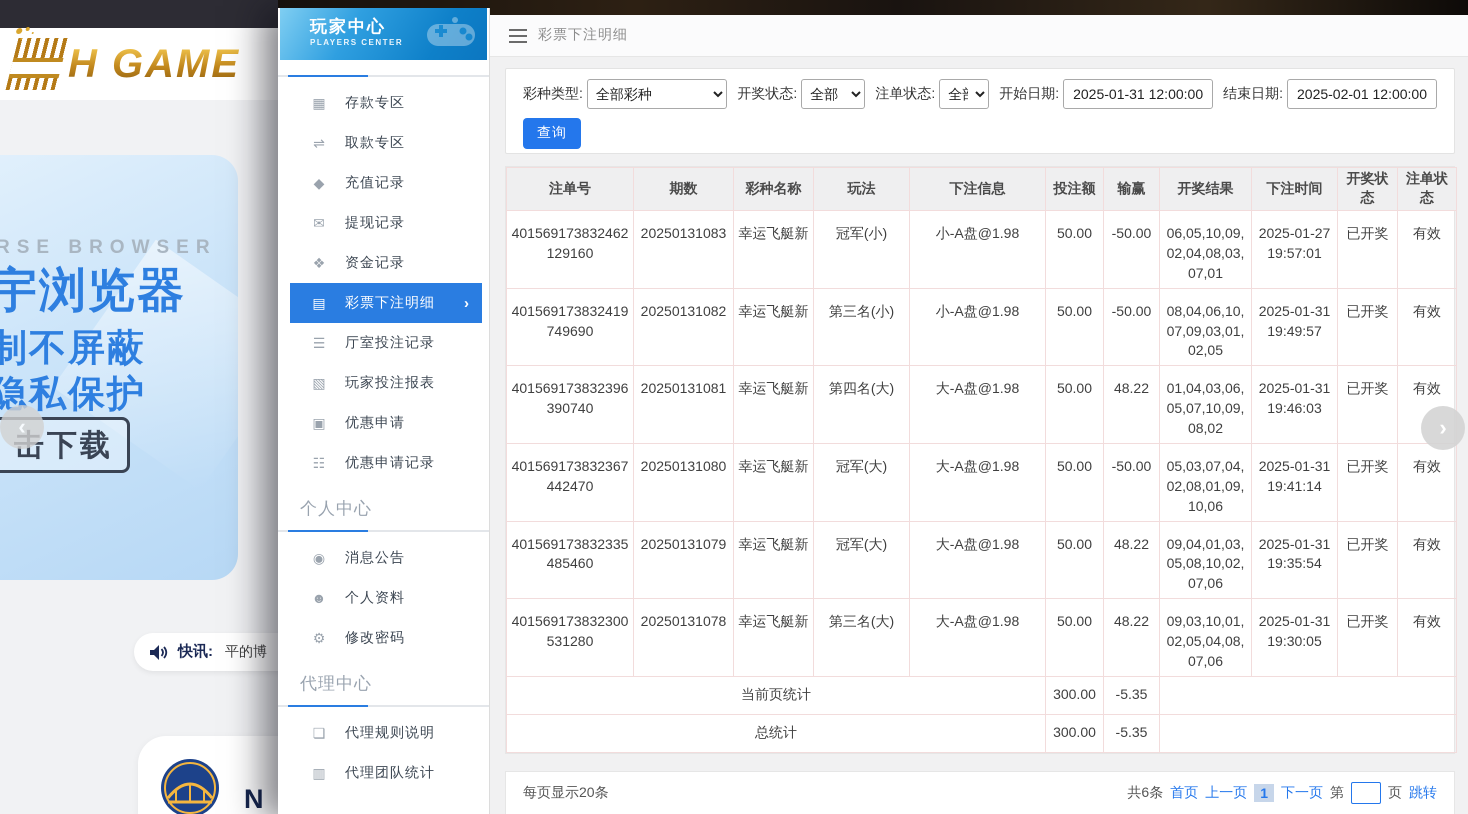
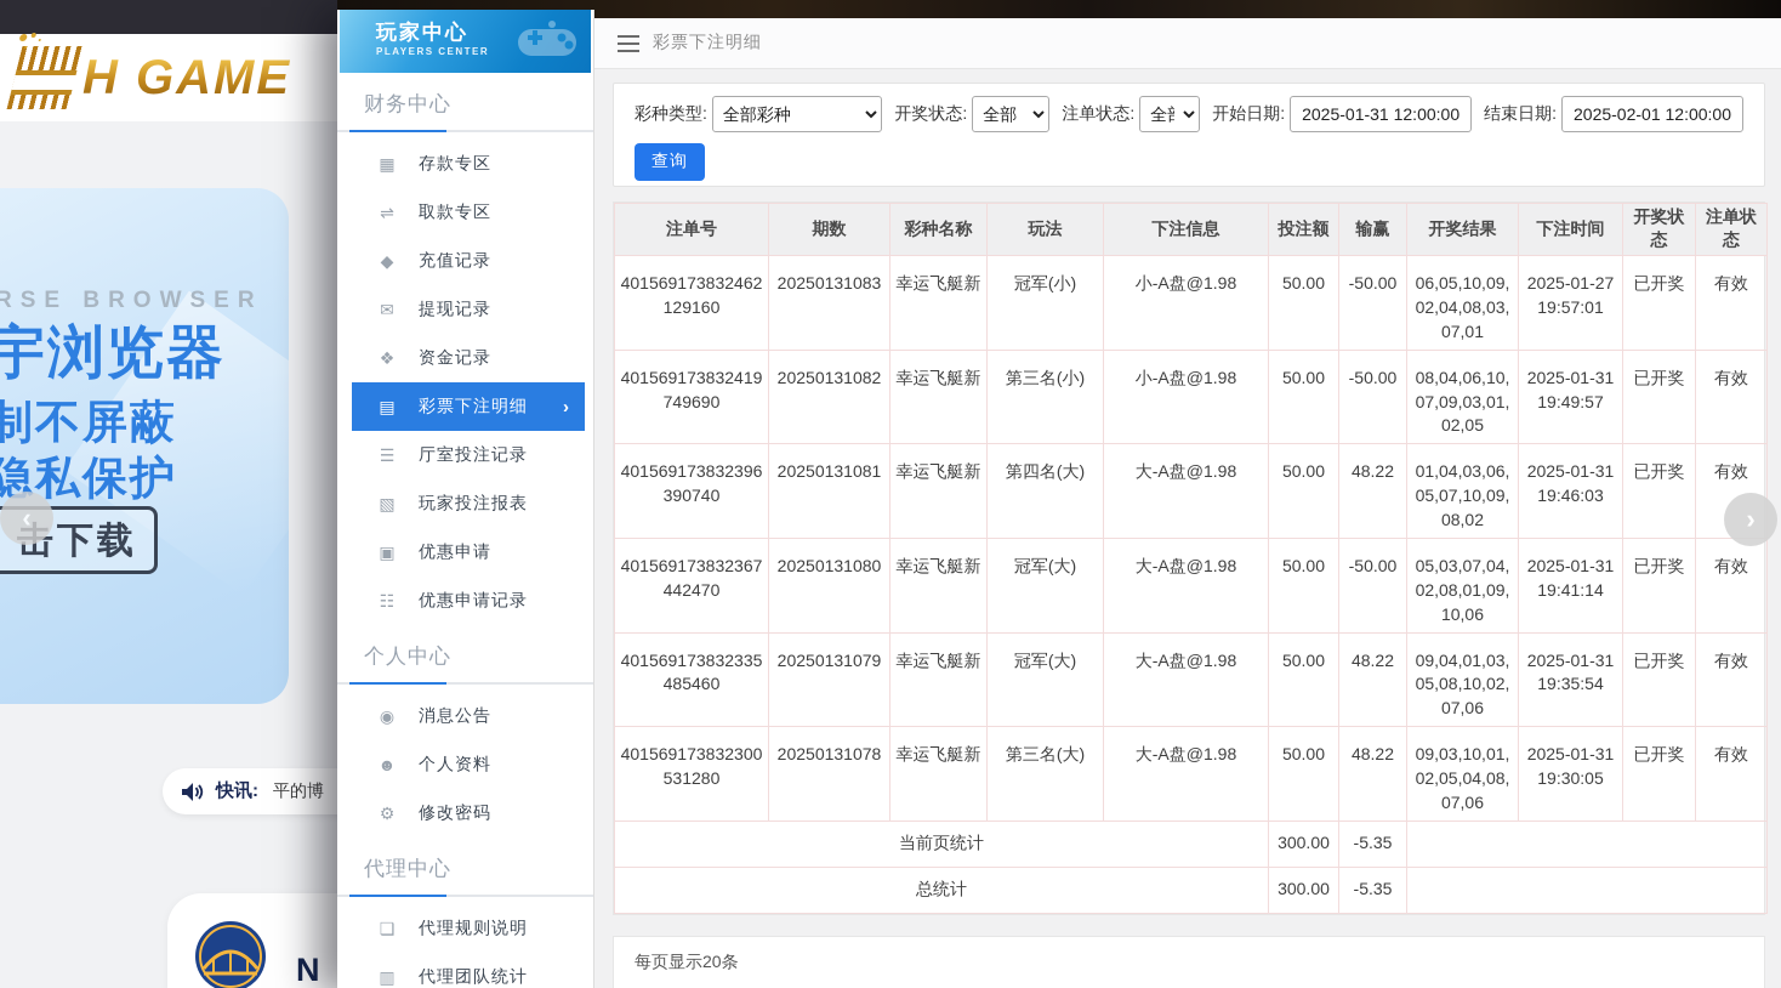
  H GAME
  RSE BROWSER
  宇浏览器
  制不屏蔽
  隐私保护
  击下载
  快讯:
  平的博
  N
  玩家中心
  PLAYERS CENTER
+ 财务中心
  ▦
  存款专区
  ⇌
  取款专区
  ◆
  充值记录
  ✉
  提现记录
  ❖
  资金记录
  ▤
  彩票下注明细
  ›
  ☰
  厅室投注记录
  ▧
  玩家投注报表
  ▣
  优惠申请
  ☷
  优惠申请记录
  个人中心
  ◉
  消息公告
  ☻
  个人资料
  ⚙
  修改密码
  代理中心
  ❏
  代理规则说明
  ▥
  代理团队统计
  彩票下注明细
  彩种类型:
  全部彩种
  开奖状态:
  全部
  注单状态:
  开始日期:
  2025-01-31 12:00:00
  结束日期:
  2025-02-01 12:00:00
  查询
  注单号	期数	彩种名称	玩法	下注信息	投注额	输赢	开奖结果	下注时间	开奖状态	注单状态
  401569173832462129160	20250131083	幸运飞艇新	冠军(小)	小-A盘@1.98	50.00	-50.00	06,05,10,09,02,04,08,03,07,01	2025-01-27 19:57:01	已开奖	有效
  401569173832419749690	20250131082	幸运飞艇新	第三名(小)	小-A盘@1.98	50.00	-50.00	08,04,06,10,07,09,03,01,02,05	2025-01-31 19:49:57	已开奖	有效
  401569173832396390740	20250131081	幸运飞艇新	第四名(大)	大-A盘@1.98	50.00	48.22	01,04,03,06,05,07,10,09,08,02	2025-01-31 19:46:03	已开奖	有效
  401569173832367442470	20250131080	幸运飞艇新	冠军(大)	大-A盘@1.98	50.00	-50.00	05,03,07,04,02,08,01,09,10,06	2025-01-31 19:41:14	已开奖	有效
  401569173832335485460	20250131079	幸运飞艇新	冠军(大)	大-A盘@1.98	50.00	48.22	09,04,01,03,05,08,10,02,07,06	2025-01-31 19:35:54	已开奖	有效
  401569173832300531280	20250131078	幸运飞艇新	第三名(大)	大-A盘@1.98	50.00	48.22	09,03,10,01,02,05,04,08,07,06	2025-01-31 19:30:05	已开奖	有效
  当前页统计	300.00	-5.35
  总统计	300.00	-5.35
  每页显示20条
- 共6条
- 首页
- 上一页
- 1
- 下一页
- 第
- 页
- 跳转
  ‹
  ›
